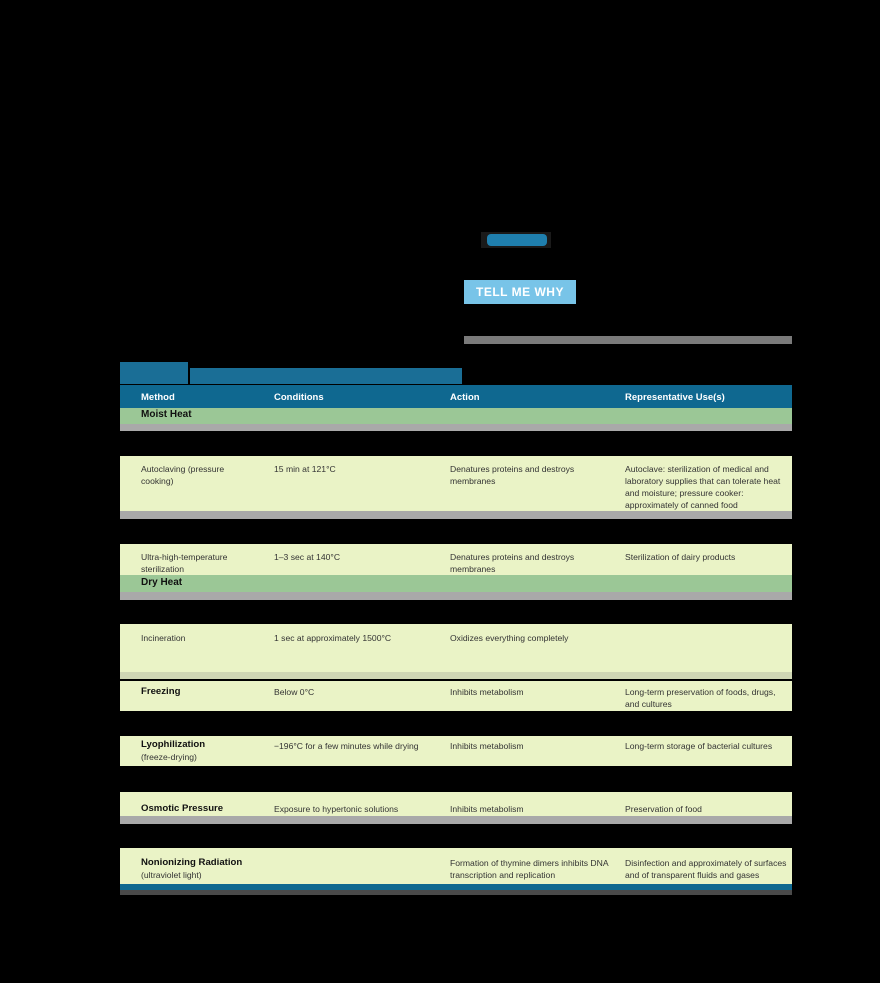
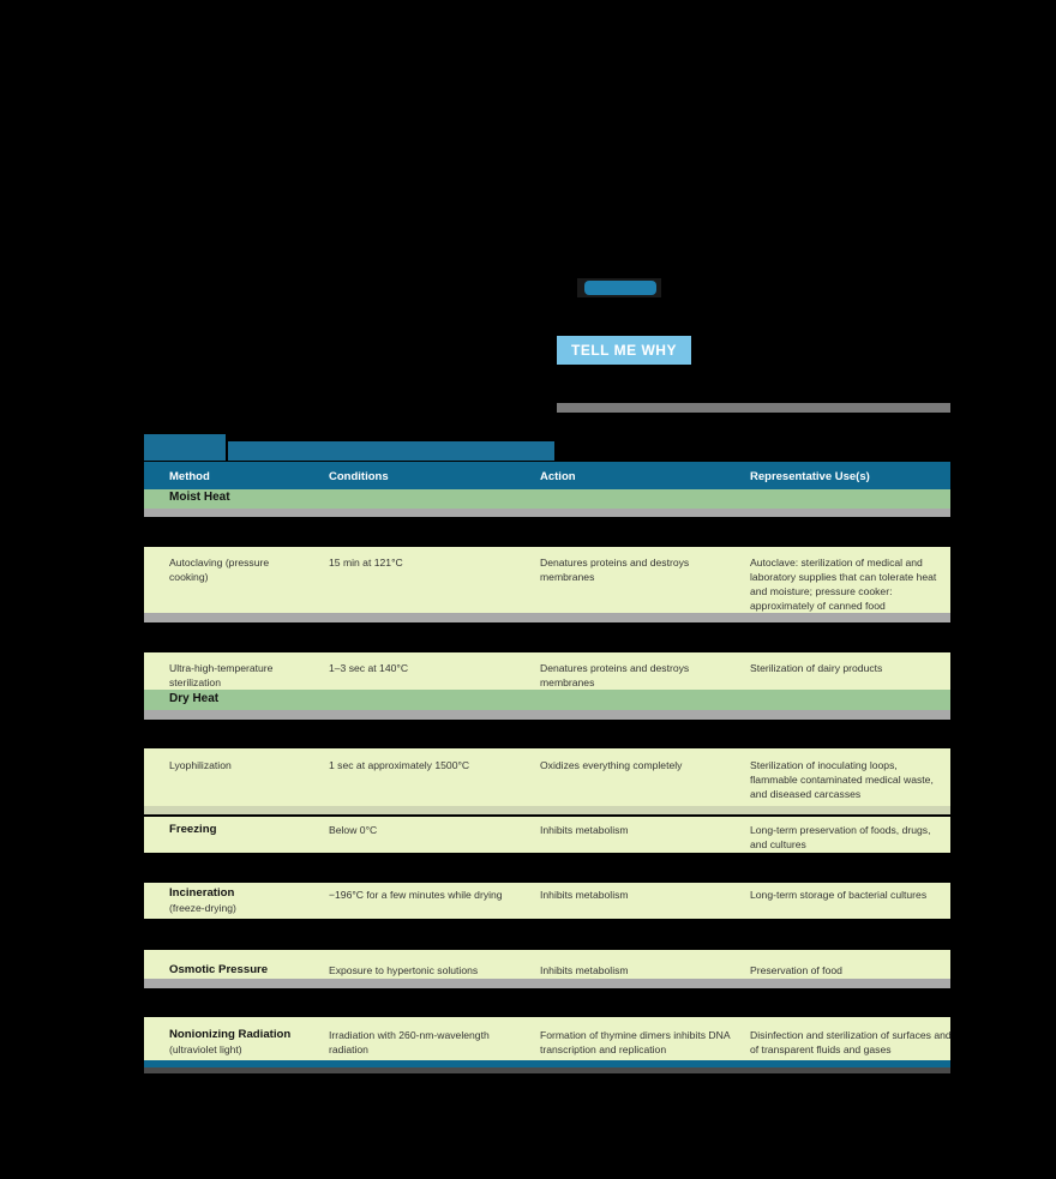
  TELL ME WHY
  Method
  Conditions
  Action
  Representative Use(s)
  Moist Heat
  Autoclaving (pressure cooking)
  15 min at 121°C
  Denatures proteins and destroys membranes
  Autoclave: sterilization of medical and laboratory supplies that can tolerate heat and moisture; pressure cooker: approximately of canned food
  Ultra-high-temperature sterilization
  1–3 sec at 140°C
  Denatures proteins and destroys membranes
  Sterilization of dairy products
  Dry Heat
- Incineration
+ Lyophilization
  1 sec at approximately 1500°C
  Oxidizes everything completely
+ Sterilization of inoculating loops, flammable contaminated medical waste, and diseased carcasses
  Freezing
  Below 0°C
  Inhibits metabolism
  Long-term preservation of foods, drugs, and cultures
- Lyophilization
+ Incineration
  (freeze-drying)
  −196°C for a few minutes while drying
  Inhibits metabolism
  Long-term storage of bacterial cultures
  Osmotic Pressure
  Exposure to hypertonic solutions
  Inhibits metabolism
  Preservation of food
  Nonionizing Radiation
  (ultraviolet light)
+ Irradiation with 260-nm-wavelength radiation
  Formation of thymine dimers inhibits DNA transcription and replication
- Disinfection and approximately of surfaces and of transparent fluids and gases
+ Disinfection and sterilization of surfaces and of transparent fluids and gases
